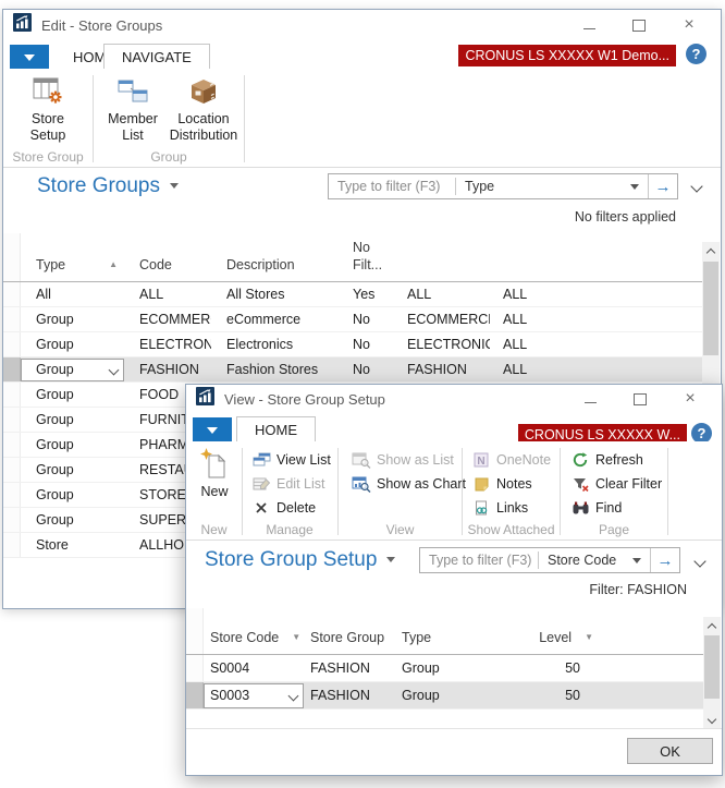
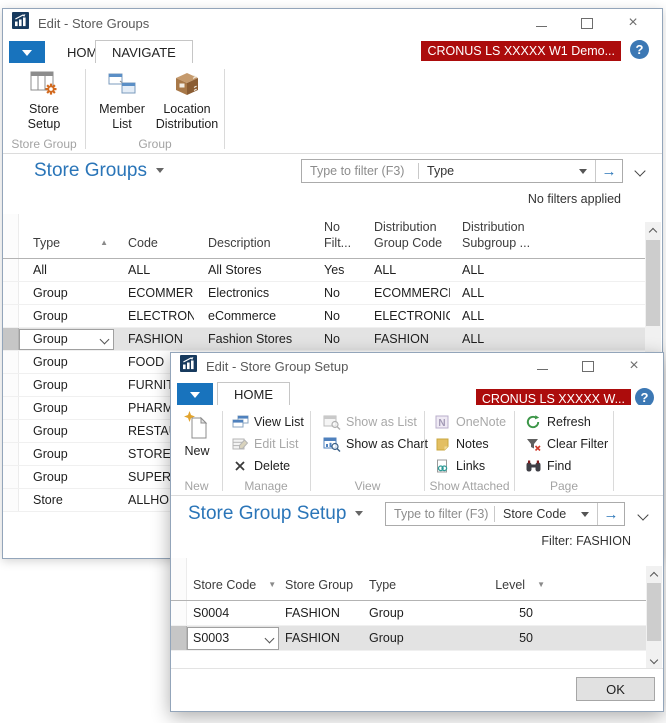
  Edit - Store Groups
  ×
  HOM
  NAVIGATE
  CRONUS LS XXXXX W1 Demo...
  ?
  Store Setup
  Store Group
  Member List
  Location Distribution
  Group
  Store Groups
  Type to filter (F3)
  Type
  →
  No filters applied
  Type
  ▲
  Code
  Description
  No Filt...
+ Distribution Group Code
+ Distribution Subgroup ...
  All
  ALL
  All Stores
  Yes
  ALL
  ALL
  Group
  ECOMMER
- eCommerce
+ Electronics
  No
  ECOMMERC
  ALL
  Group
  ELECTRON
- Electronics
+ eCommerce
  No
  ELECTRONI
  ALL
  Group
  FASHION
  Fashion Stores
  No
  FASHION
  ALL
  Group
  FOOD
  Group
  FURNI
  Group
  PHARM
  Group
  RESTA
  Group
  STORE
  Group
  SUPER
  Store
  ALLHO
- View - Store Group Setup
+ Edit - Store Group Setup
  ×
  HOME
  CRONUS LS XXXXX W...
  ?
  New
  New
  View List
  Edit List
  Delete
  Manage
  Show as List
  Show as Chart
  View
  N
  OneNote
  Notes
  Links
  Show Attached
  Refresh
  Clear Filter
  Find
  Page
  Store Group Setup
  Type to filter (F3)
  Store Code
  →
  Filter: FASHION
  Store Code
  ▼
  Store Group
  Type
  Level
  ▼
  S0004
  FASHION
  Group
  50
  S0003
  FASHION
  Group
  50
  OK
